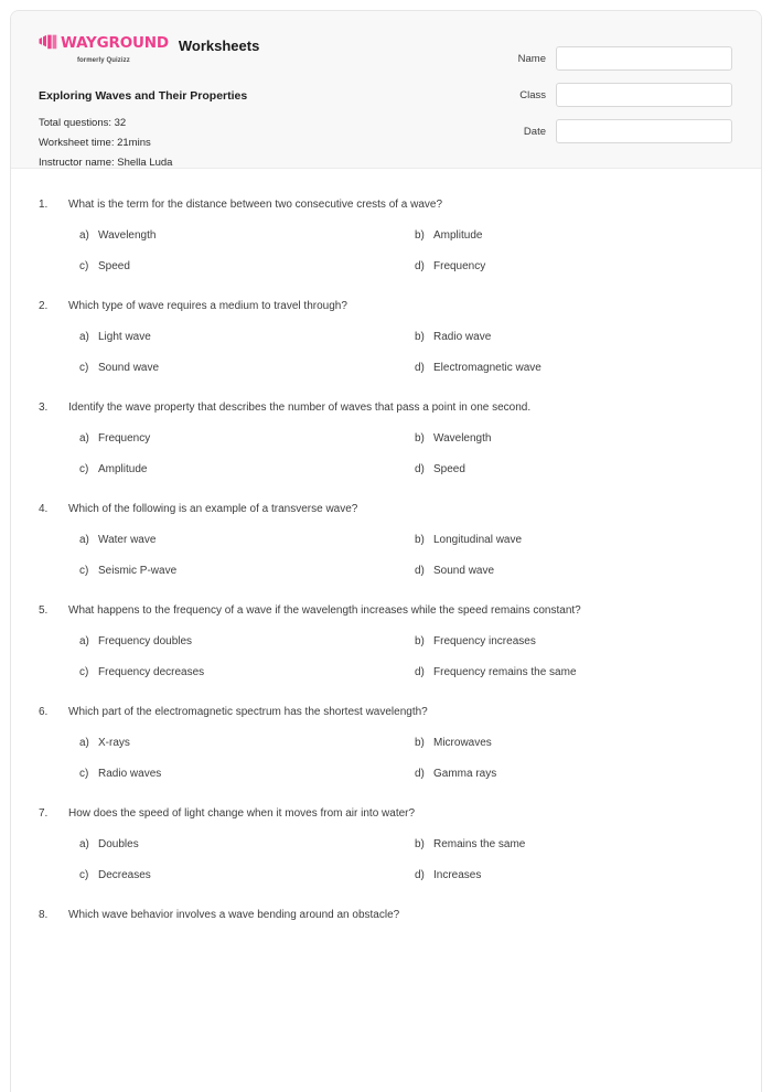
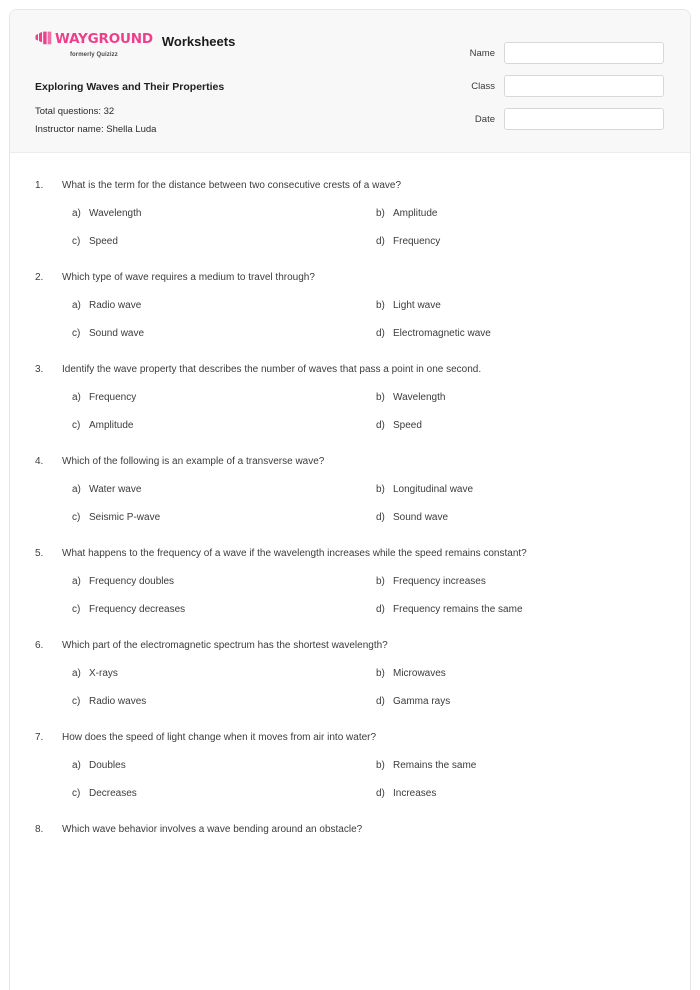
  WAYGROUND
  Worksheets
  Exploring Waves and Their Properties
  Total questions: 32
- Worksheet time: 21mins
  Instructor name: Shella Luda
  Name
  Class
  Date
  1.
  What is the term for the distance between two consecutive crests of a wave?
  a)
  Wavelength
  b)
  Amplitude
  c)
  Speed
  d)
  Frequency
  2.
  Which type of wave requires a medium to travel through?
  a)
- Light wave
+ Radio wave
  b)
- Radio wave
+ Light wave
  c)
  Sound wave
  d)
  Electromagnetic wave
  3.
  Identify the wave property that describes the number of waves that pass a point in one second.
  a)
  Frequency
  b)
  Wavelength
  c)
  Amplitude
  d)
  Speed
  4.
  Which of the following is an example of a transverse wave?
  a)
  Water wave
  b)
  Longitudinal wave
  c)
  Seismic P-wave
  d)
  Sound wave
  5.
  What happens to the frequency of a wave if the wavelength increases while the speed remains constant?
  a)
  Frequency doubles
  b)
  Frequency increases
  c)
  Frequency decreases
  d)
  Frequency remains the same
  6.
  Which part of the electromagnetic spectrum has the shortest wavelength?
  a)
  X-rays
  b)
  Microwaves
  c)
  Radio waves
  d)
  Gamma rays
  7.
  How does the speed of light change when it moves from air into water?
  a)
  Doubles
  b)
  Remains the same
  c)
  Decreases
  d)
  Increases
  8.
  Which wave behavior involves a wave bending around an obstacle?
